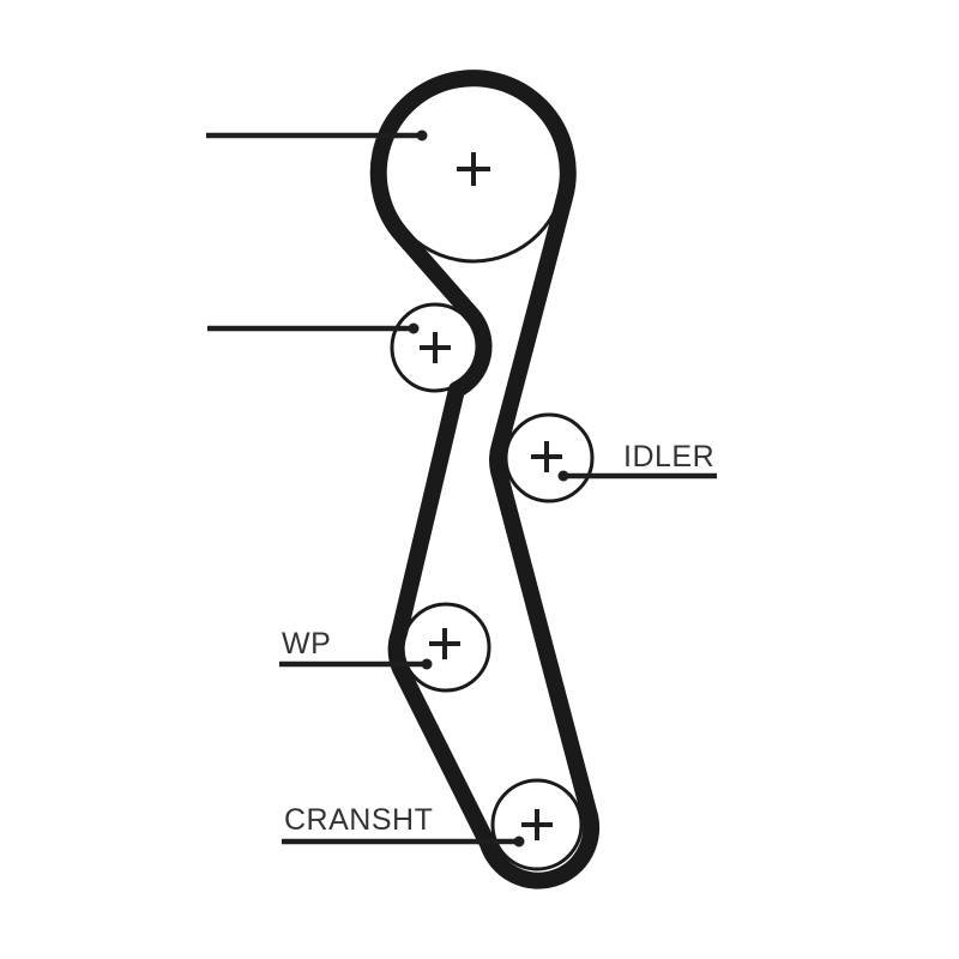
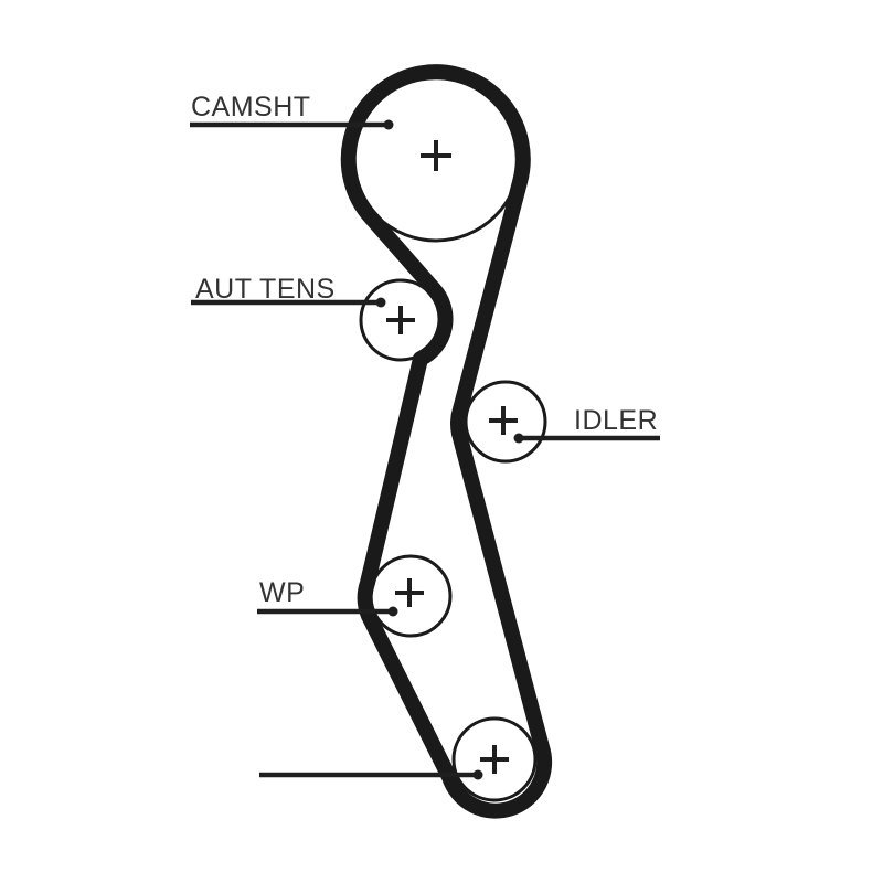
+ CAMSHT
+ AUT TENS
  IDLER
  WP
- CRANSHT
